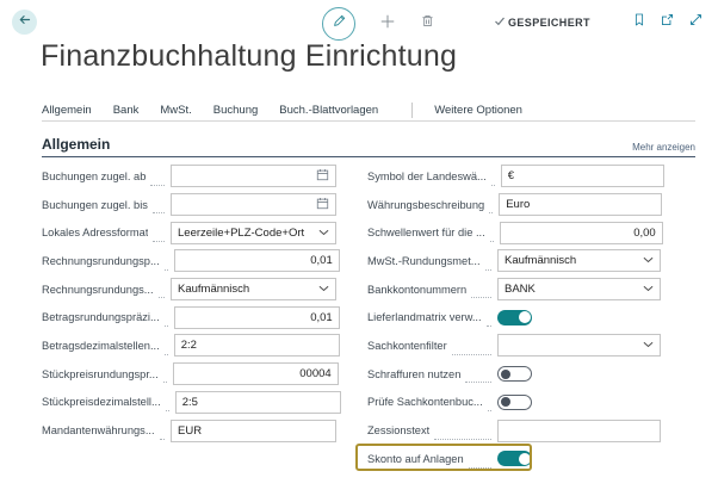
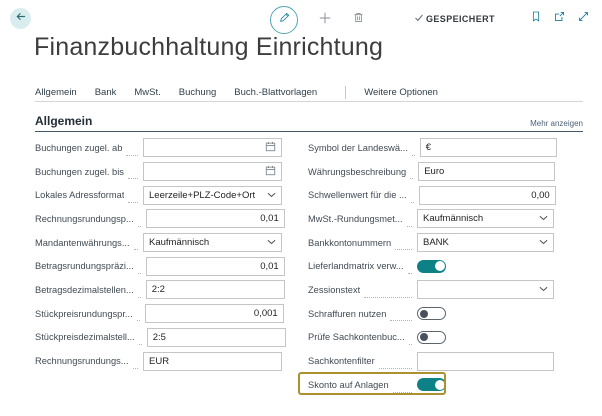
  GESPEICHERT
  Finanzbuchhaltung Einrichtung
  Allgemein
  Bank
  MwSt.
  Buchung
  Buch.-Blattvorlagen
  Weitere Optionen
  Allgemein
  Mehr anzeigen
  Buchungen zugel. ab
  Buchungen zugel. bis
  Lokales Adressformat
  Leerzeile+PLZ-Code+Ort
  Rechnungsrundungsp...
  0,01
- Rechnungsrundungs...
+ Mandantenwährungs...
  Kaufmännisch
  Betragsrundungspräzi...
  0,01
  Betragsdezimalstellen...
  2:2
  Stückpreisrundungspr...
- 00004
+ 0,001
  Stückpreisdezimalstell...
  2:5
- Mandantenwährungs...
+ Rechnungsrundungs...
  EUR
  Symbol der Landeswä...
  €
  Währungsbeschreibung
  Euro
  Schwellenwert für die ...
  0,00
  MwSt.-Rundungsmet...
  Kaufmännisch
  Bankkontonummern
  BANK
  Lieferlandmatrix verw...
- Sachkontenfilter
+ Zessionstext
  Schraffuren nutzen
  Prüfe Sachkontenbuc...
- Zessionstext
+ Sachkontenfilter
  Skonto auf Anlagen
